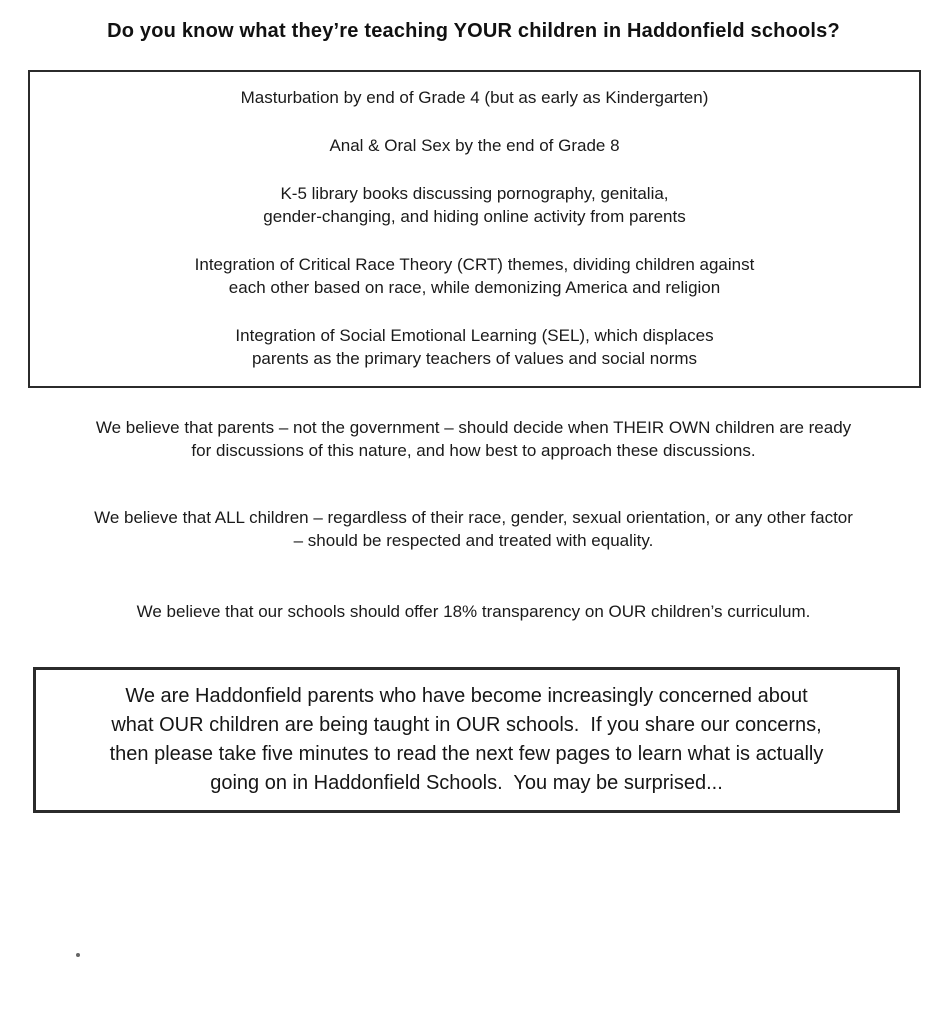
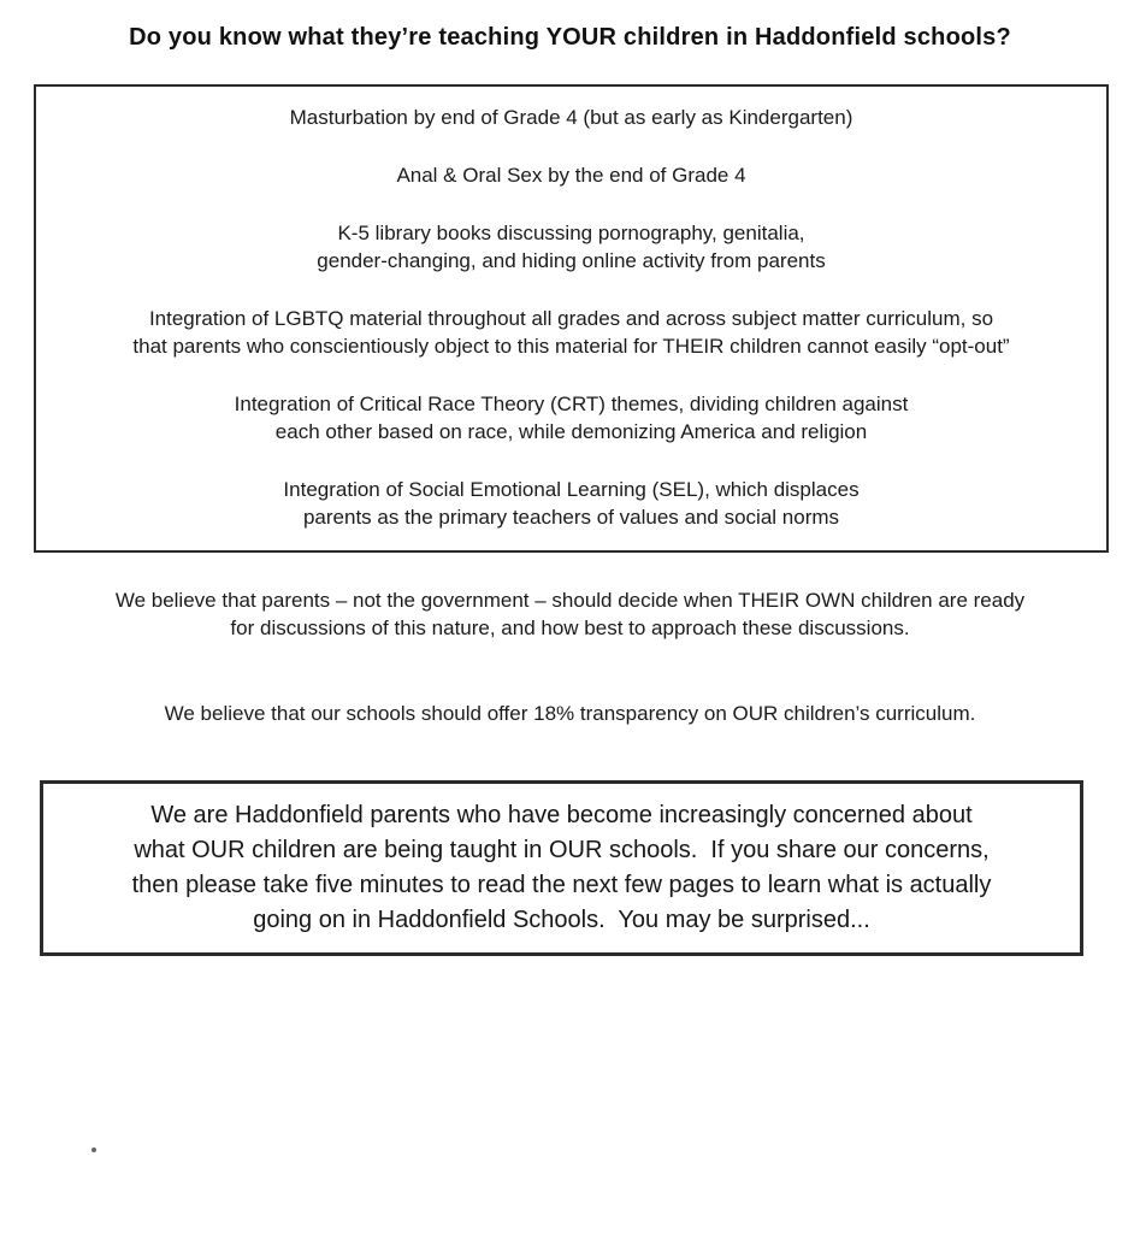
  Do you know what they’re teaching YOUR children in Haddonfield schools?
  Masturbation by end of Grade 4 (but as early as Kindergarten)
- Anal & Oral Sex by the end of Grade 8
+ Anal & Oral Sex by the end of Grade 4
  K-5 library books discussing pornography, genitalia,
  gender-changing, and hiding online activity from parents
+ Integration of LGBTQ material throughout all grades and across subject matter curriculum, so
+ that parents who conscientiously object to this material for THEIR children cannot easily “opt-out”
  Integration of Critical Race Theory (CRT) themes, dividing children against
  each other based on race, while demonizing America and religion
  Integration of Social Emotional Learning (SEL), which displaces
  parents as the primary teachers of values and social norms
  We believe that parents – not the government – should decide when THEIR OWN children are ready
  for discussions of this nature, and how best to approach these discussions.
- We believe that ALL children – regardless of their race, gender, sexual orientation, or any other factor
- – should be respected and treated with equality.
  We believe that our schools should offer 18% transparency on OUR children’s curriculum.
  We are Haddonfield parents who have become increasingly concerned about
  what OUR children are being taught in OUR schools. If you share our concerns,
  then please take five minutes to read the next few pages to learn what is actually
  going on in Haddonfield Schools. You may be surprised...
